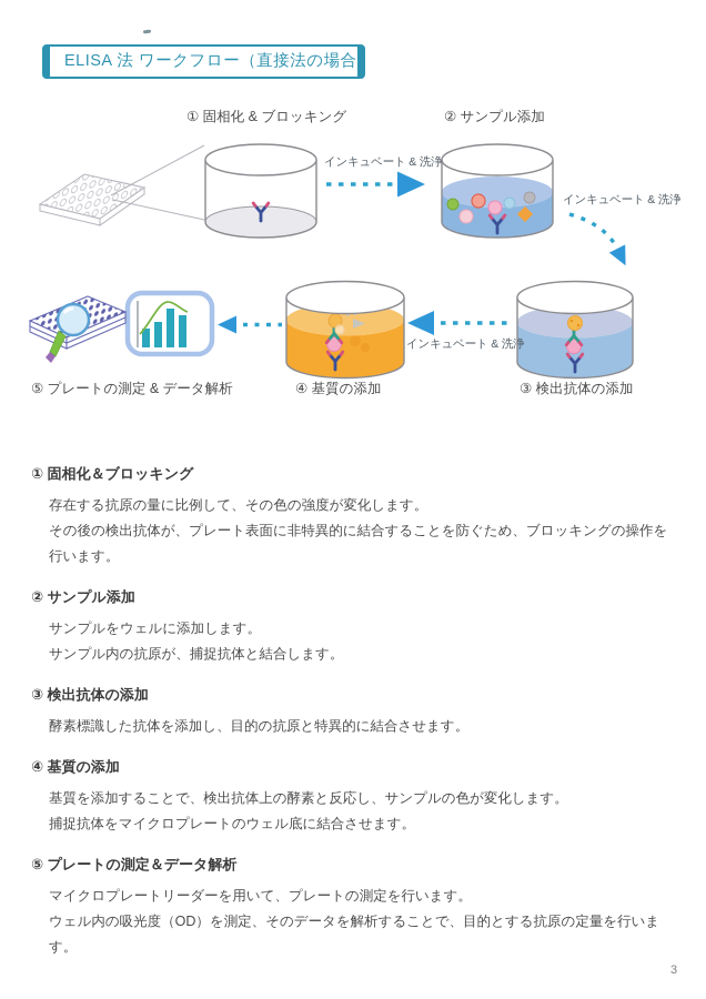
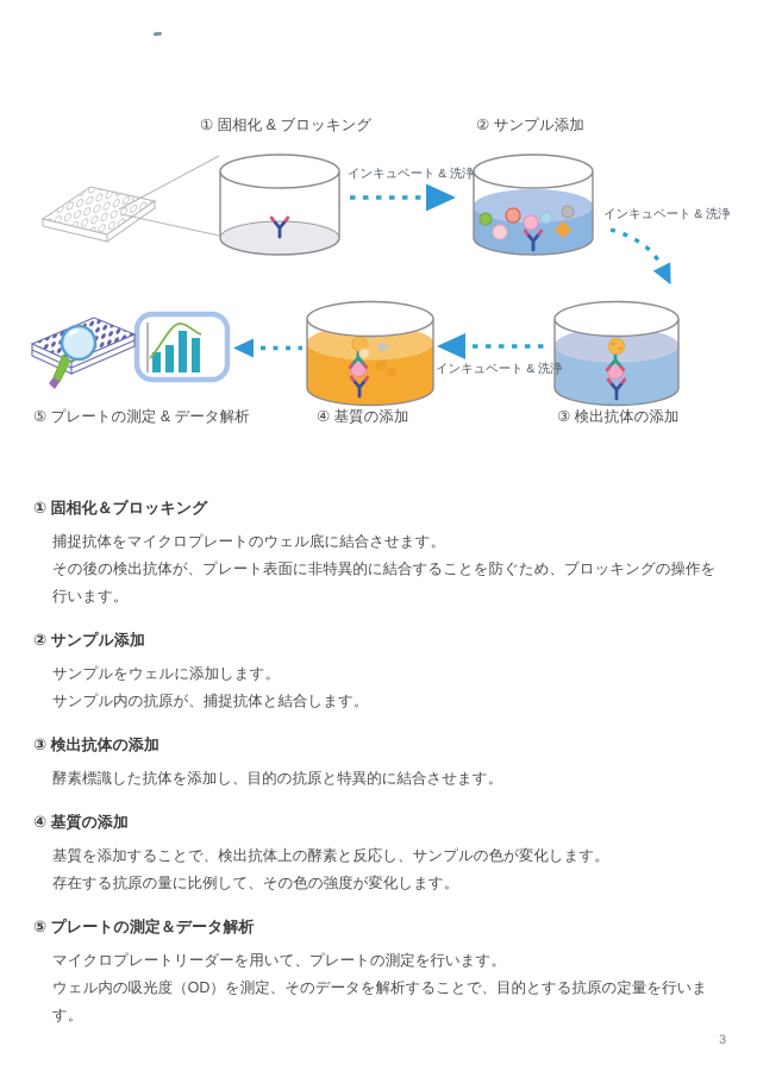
- ELISA 法 ワークフロー（直接法の場合）
  ① 固相化 & ブロッキング
  ② サンプル添加
  ③ 検出抗体の添加
  ④ 基質の添加
  ⑤ プレートの測定 & データ解析
  インキュベート & 洗浄
  インキュベート & 洗浄
  インキュベート & 洗浄
  ① 固相化＆ブロッキング
- 存在する抗原の量に比例して、その色の強度が変化します。
+ 捕捉抗体をマイクロプレートのウェル底に結合させます。
  その後の検出抗体が、プレート表面に非特異的に結合することを防ぐため、ブロッキングの操作を
  行います。
  ② サンプル添加
  サンプルをウェルに添加します。
  サンプル内の抗原が、捕捉抗体と結合します。
  ③ 検出抗体の添加
  酵素標識した抗体を添加し、目的の抗原と特異的に結合させます。
  ④ 基質の添加
  基質を添加することで、検出抗体上の酵素と反応し、サンプルの色が変化します。
- 捕捉抗体をマイクロプレートのウェル底に結合させます。
+ 存在する抗原の量に比例して、その色の強度が変化します。
  ⑤ プレートの測定＆データ解析
  マイクロプレートリーダーを用いて、プレートの測定を行います。
  ウェル内の吸光度（OD）を測定、そのデータを解析することで、目的とする抗原の定量を行います。
  3
